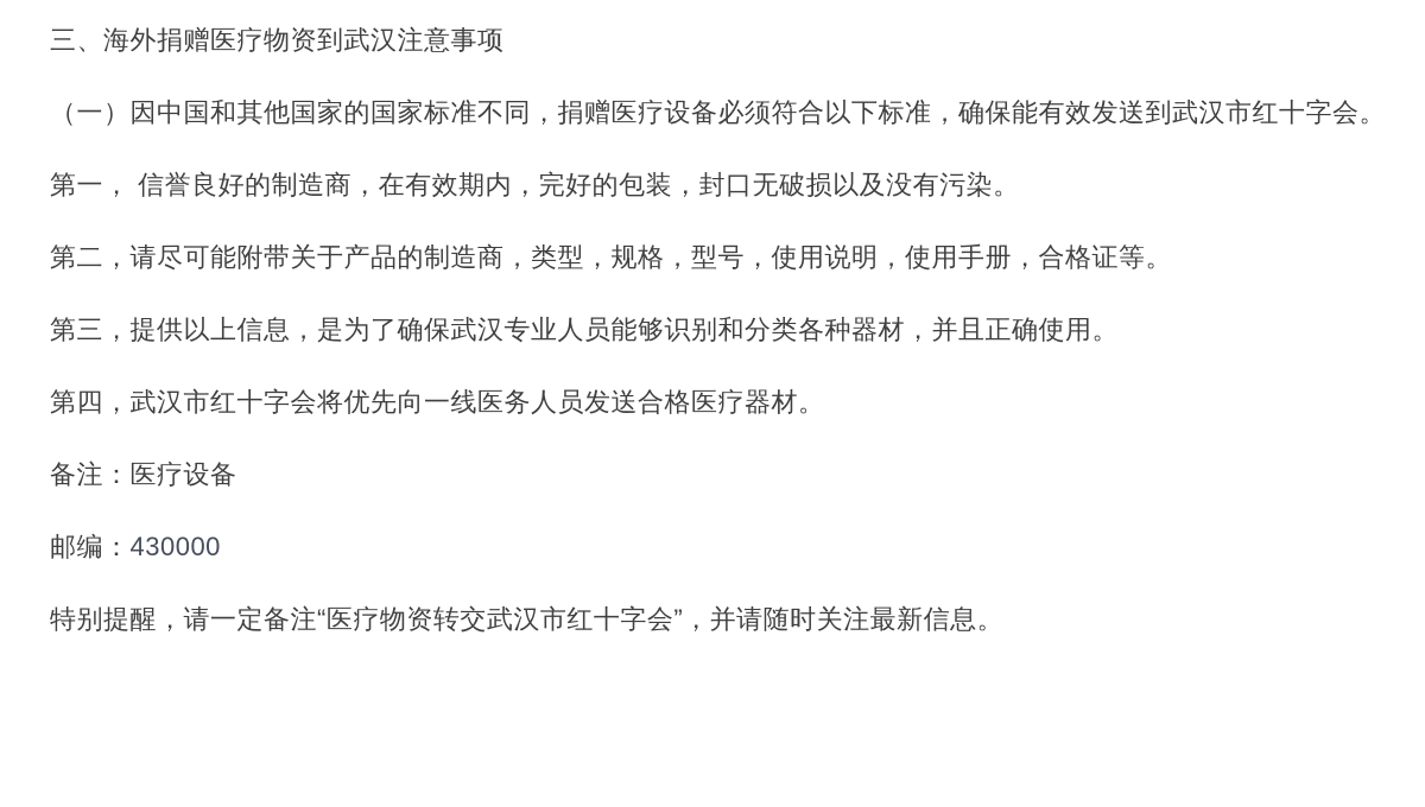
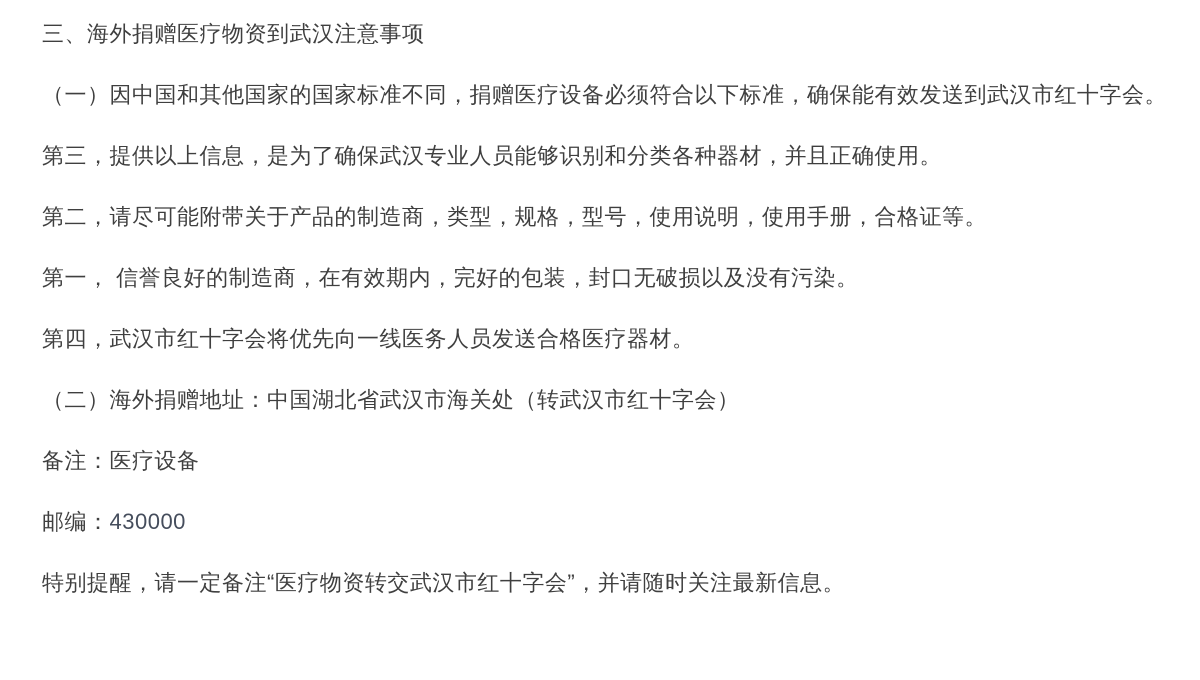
  三、海外捐赠医疗物资到武汉注意事项
  （一）因中国和其他国家的国家标准不同，捐赠医疗设备必须符合以下标准，确保能有效发送到武汉市红十字会。
- 第一， 信誉良好的制造商，在有效期内，完好的包装，封口无破损以及没有污染。
+ 第三，提供以上信息，是为了确保武汉专业人员能够识别和分类各种器材，并且正确使用。
  第二，请尽可能附带关于产品的制造商，类型，规格，型号，使用说明，使用手册，合格证等。
- 第三，提供以上信息，是为了确保武汉专业人员能够识别和分类各种器材，并且正确使用。
+ 第一， 信誉良好的制造商，在有效期内，完好的包装，封口无破损以及没有污染。
  第四，武汉市红十字会将优先向一线医务人员发送合格医疗器材。
+ （二）海外捐赠地址：中国湖北省武汉市海关处（转武汉市红十字会）
  备注：医疗设备
  邮编：430000
  特别提醒，请一定备注“医疗物资转交武汉市红十字会”，并请随时关注最新信息。
